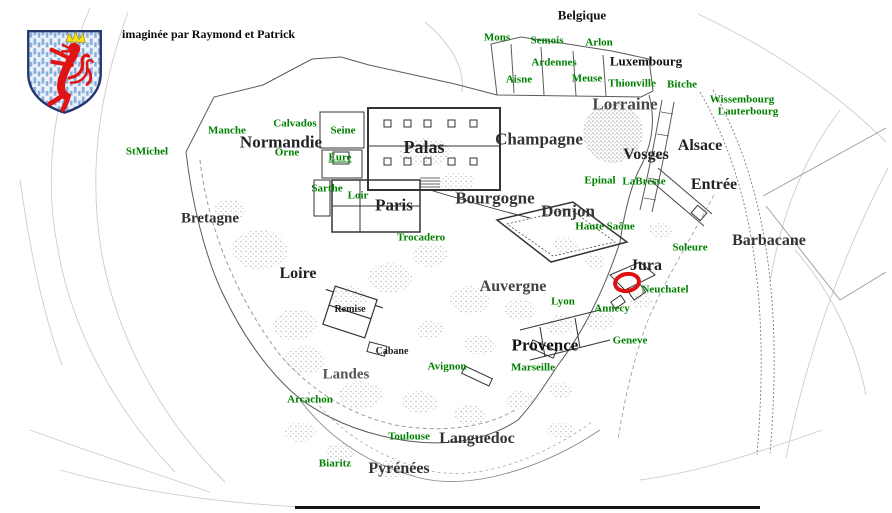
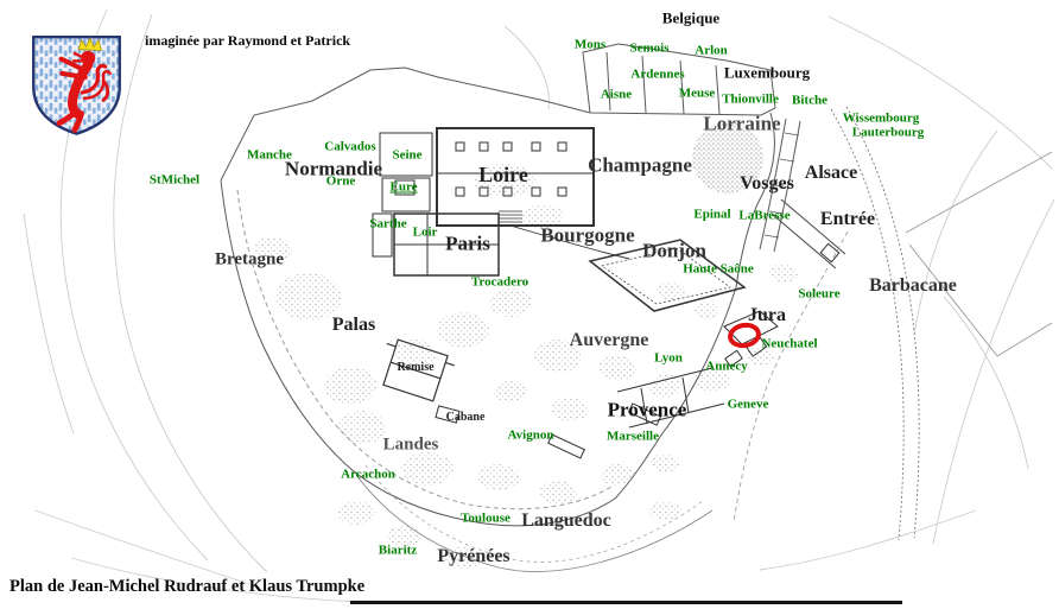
  imaginée par Raymond et Patrick
  Belgique
  Luxembourg
  Lorraine
  Vosges
  Alsace
  Entrée
  Champagne
- Palas
+ Loire
  Normandie
  Paris
  Bourgogne
  Donjon
  Bretagne
- Loire
+ Palas
  Remise
  Cabane
  Landes
  Auvergne
  Provence
  Languedoc
  Pyrénées
  Barbacane
  Jura
  Mons
  Semois
  Arlon
  Ardennes
  Aisne
  Meuse
  Thionville
  Bitche
  Wissembourg
  Lauterbourg
  Epinal
  LaBresse
  Haute Saône
  Soleure
  Neuchatel
  Annecy
  Geneve
  Lyon
  Marseille
  Avignon
  Trocadero
  StMichel
  Manche
  Calvados
  Seine
  Orne
  Eure
  Sarthe
  Loir
  Arcachon
  Toulouse
  Biaritz
+ Plan de Jean-Michel Rudrauf et Klaus Trumpke
